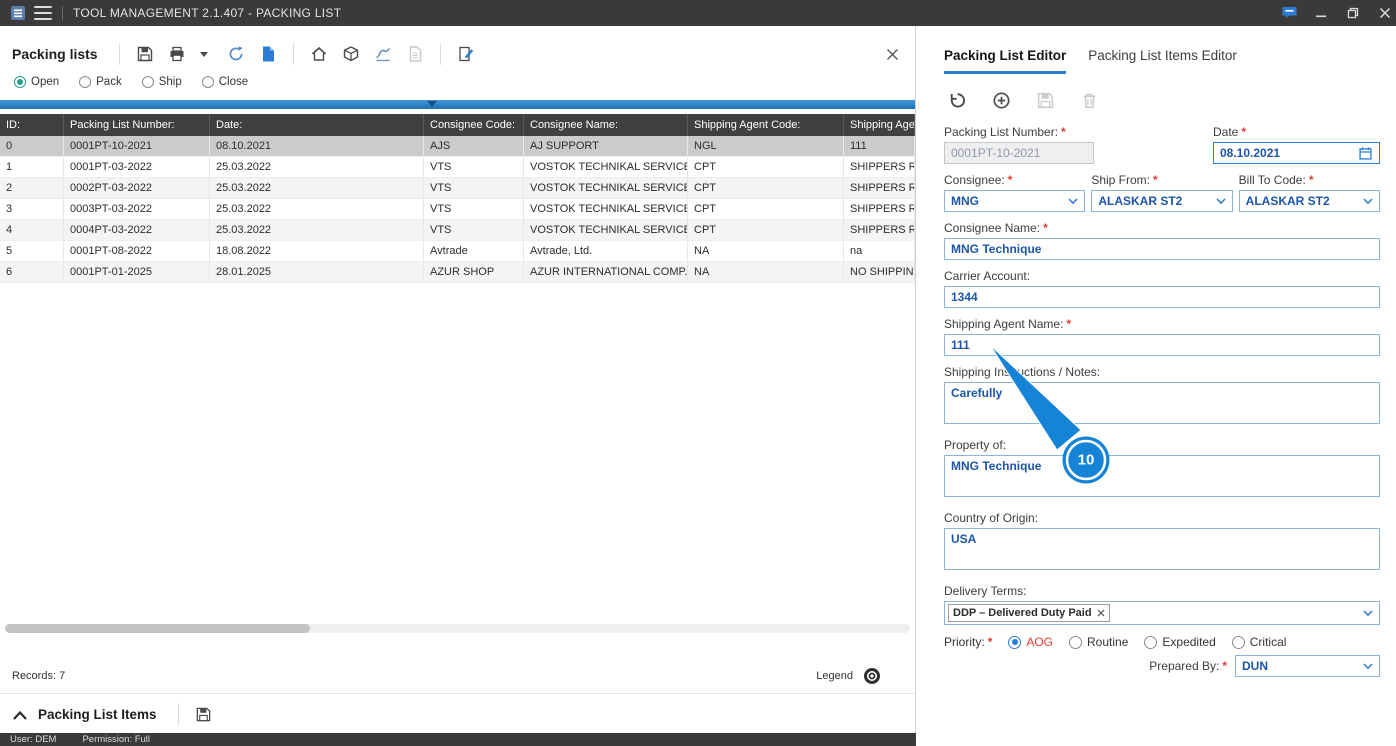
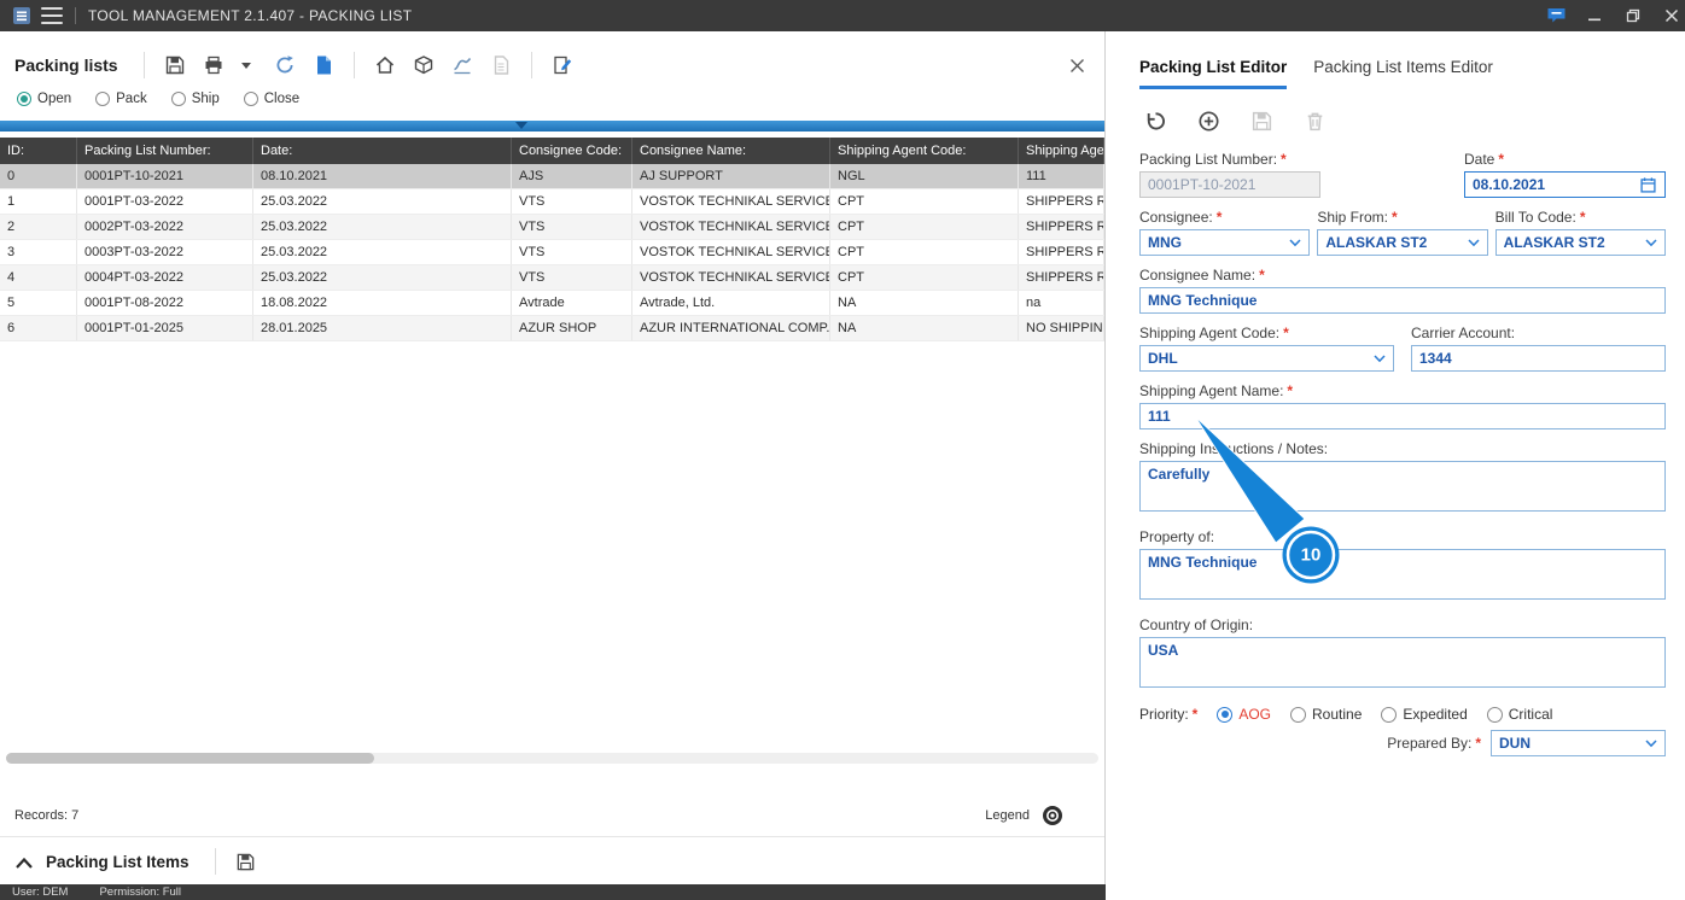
  TOOL MANAGEMENT 2.1.407 - PACKING LIST
  Packing lists
  Open
  Pack
  Ship
  Close
  ID:
  Packing List Number:
  Date:
  Consignee Code:
  Consignee Name:
  Shipping Agent Code:
  0
  0001PT-10-2021
  08.10.2021
  AJS
  AJ SUPPORT
  NGL
  111
  1
  0001PT-03-2022
  25.03.2022
  VTS
  VOSTOK TECHNIKAL SERVICE
  CPT
  2
  0002PT-03-2022
  25.03.2022
  VTS
  VOSTOK TECHNIKAL SERVICE
  CPT
  3
  0003PT-03-2022
  25.03.2022
  VTS
  VOSTOK TECHNIKAL SERVICE
  CPT
  4
  0004PT-03-2022
  25.03.2022
  VTS
  VOSTOK TECHNIKAL SERVICE
  CPT
  5
  0001PT-08-2022
  18.08.2022
  Avtrade
  Avtrade, Ltd.
  NA
  na
  6
  0001PT-01-2025
  28.01.2025
  AZUR SHOP
  AZUR INTERNATIONAL COMP.
  NA
  NO SHIPPIN
  Records: 7
  Legend
  Packing List Items
  User: DEM
  Permission: Full
  Packing List Editor
  Packing List Items Editor
  Packing List Number: *
  0001PT-10-2021
  Date *
  08.10.2021
  Consignee: *
  MNG
  Ship From: *
  ALASKAR ST2
  Bill To Code: *
  ALASKAR ST2
  Consignee Name: *
  MNG Technique
+ Shipping Agent Code: *
+ DHL
  Carrier Account:
  1344
  Shipping Agent Name: *
  111
  Shipping Inuctions / Notes:
  Carefully
  Property of:
  MNG Technique
  Country of Origin:
  USA
- Delivery Terms:
- DDP – Delivered Duty Paid
  Priority: *
  AOG
  Routine
  Expedited
  Critical
  Prepared By: *
  DUN
  10
